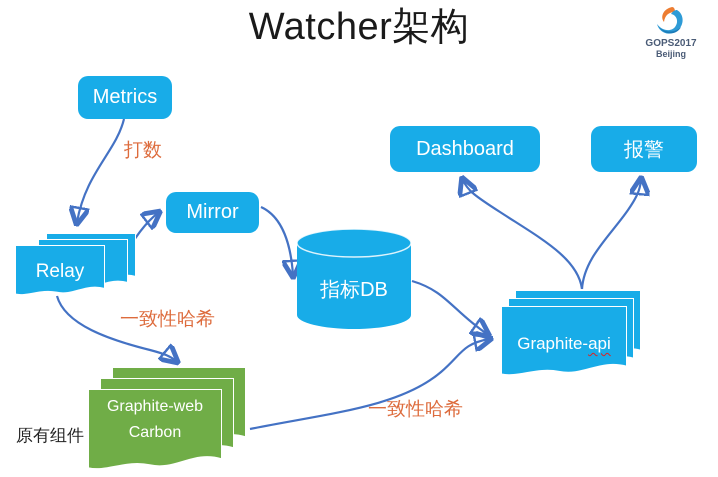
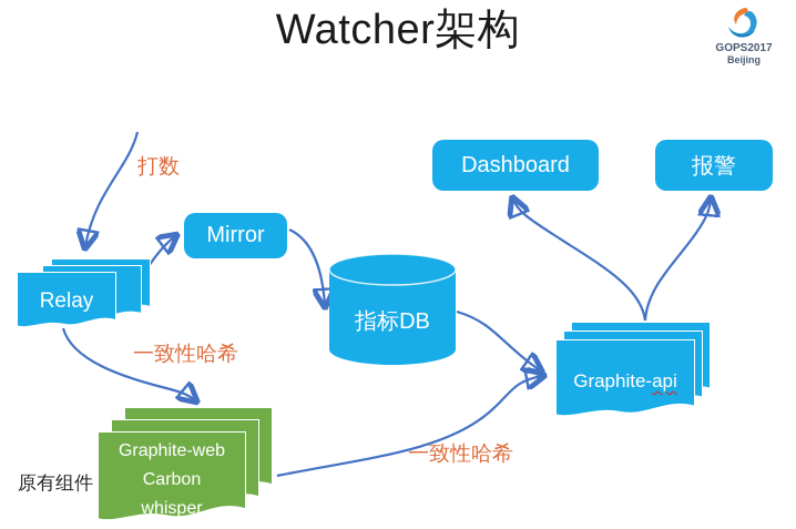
  Watcher架构
  GOPS2017
  Beijing
- Metrics
  Mirror
  Dashboard
  报警
  Relay
  指标DB
  Graphite-api
  Graphite-web
  Carbon
+ whisper
  打数
  一致性哈希
  一致性哈希
  原有组件
